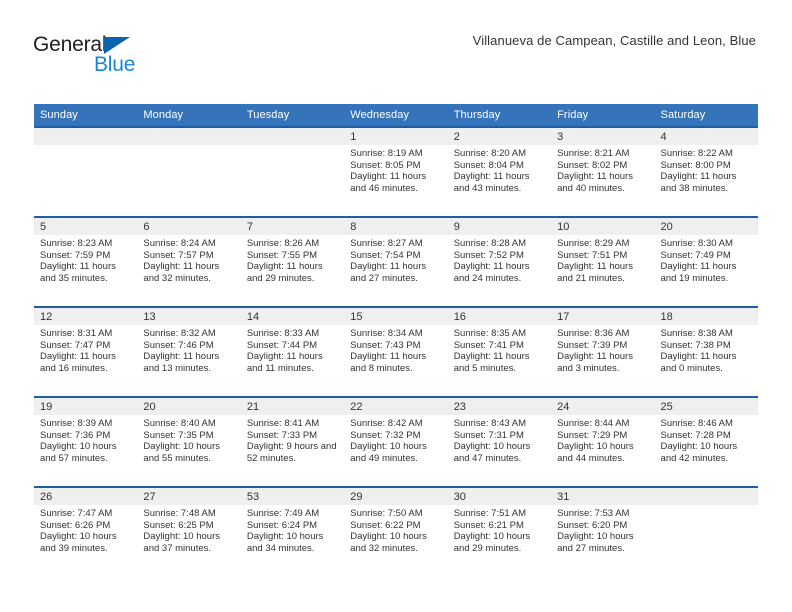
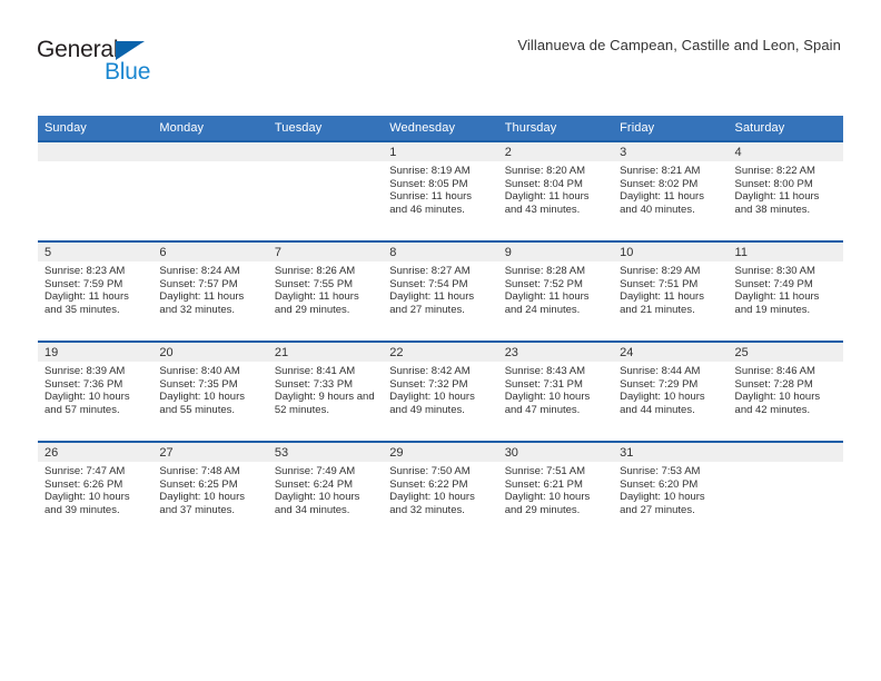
  General
  Blue
- Villanueva de Campean, Castille and Leon, Blue
+ Villanueva de Campean, Castille and Leon, Spain
  Sunday	Monday	Tuesday	Wednesday	Thursday	Friday	Saturday
- 			1Sunrise: 8:19 AMSunset: 8:05 PMDaylight: 11 hours and 46 minutes.	2Sunrise: 8:20 AMSunset: 8:04 PMDaylight: 11 hours and 43 minutes.	3Sunrise: 8:21 AMSunset: 8:02 PMDaylight: 11 hours and 40 minutes.	4Sunrise: 8:22 AMSunset: 8:00 PMDaylight: 11 hours and 38 minutes.
+ 			1Sunrise: 8:19 AMSunset: 8:05 PMSunrise: 11 hours and 46 minutes.	2Sunrise: 8:20 AMSunset: 8:04 PMDaylight: 11 hours and 43 minutes.	3Sunrise: 8:21 AMSunset: 8:02 PMDaylight: 11 hours and 40 minutes.	4Sunrise: 8:22 AMSunset: 8:00 PMDaylight: 11 hours and 38 minutes.
- 5Sunrise: 8:23 AMSunset: 7:59 PMDaylight: 11 hours and 35 minutes.	6Sunrise: 8:24 AMSunset: 7:57 PMDaylight: 11 hours and 32 minutes.	7Sunrise: 8:26 AMSunset: 7:55 PMDaylight: 11 hours and 29 minutes.	8Sunrise: 8:27 AMSunset: 7:54 PMDaylight: 11 hours and 27 minutes.	9Sunrise: 8:28 AMSunset: 7:52 PMDaylight: 11 hours and 24 minutes.	10Sunrise: 8:29 AMSunset: 7:51 PMDaylight: 11 hours and 21 minutes.	20Sunrise: 8:30 AMSunset: 7:49 PMDaylight: 11 hours and 19 minutes.
+ 5Sunrise: 8:23 AMSunset: 7:59 PMDaylight: 11 hours and 35 minutes.	6Sunrise: 8:24 AMSunset: 7:57 PMDaylight: 11 hours and 32 minutes.	7Sunrise: 8:26 AMSunset: 7:55 PMDaylight: 11 hours and 29 minutes.	8Sunrise: 8:27 AMSunset: 7:54 PMDaylight: 11 hours and 27 minutes.	9Sunrise: 8:28 AMSunset: 7:52 PMDaylight: 11 hours and 24 minutes.	10Sunrise: 8:29 AMSunset: 7:51 PMDaylight: 11 hours and 21 minutes.	11Sunrise: 8:30 AMSunset: 7:49 PMDaylight: 11 hours and 19 minutes.
- 12Sunrise: 8:31 AMSunset: 7:47 PMDaylight: 11 hours and 16 minutes.	13Sunrise: 8:32 AMSunset: 7:46 PMDaylight: 11 hours and 13 minutes.	14Sunrise: 8:33 AMSunset: 7:44 PMDaylight: 11 hours and 11 minutes.	15Sunrise: 8:34 AMSunset: 7:43 PMDaylight: 11 hours and 8 minutes.	16Sunrise: 8:35 AMSunset: 7:41 PMDaylight: 11 hours and 5 minutes.	17Sunrise: 8:36 AMSunset: 7:39 PMDaylight: 11 hours and 3 minutes.	18Sunrise: 8:38 AMSunset: 7:38 PMDaylight: 11 hours and 0 minutes.
  19Sunrise: 8:39 AMSunset: 7:36 PMDaylight: 10 hours and 57 minutes.	20Sunrise: 8:40 AMSunset: 7:35 PMDaylight: 10 hours and 55 minutes.	21Sunrise: 8:41 AMSunset: 7:33 PMDaylight: 9 hours and 52 minutes.	22Sunrise: 8:42 AMSunset: 7:32 PMDaylight: 10 hours and 49 minutes.	23Sunrise: 8:43 AMSunset: 7:31 PMDaylight: 10 hours and 47 minutes.	24Sunrise: 8:44 AMSunset: 7:29 PMDaylight: 10 hours and 44 minutes.	25Sunrise: 8:46 AMSunset: 7:28 PMDaylight: 10 hours and 42 minutes.
  26Sunrise: 7:47 AMSunset: 6:26 PMDaylight: 10 hours and 39 minutes.	27Sunrise: 7:48 AMSunset: 6:25 PMDaylight: 10 hours and 37 minutes.	53Sunrise: 7:49 AMSunset: 6:24 PMDaylight: 10 hours and 34 minutes.	29Sunrise: 7:50 AMSunset: 6:22 PMDaylight: 10 hours and 32 minutes.	30Sunrise: 7:51 AMSunset: 6:21 PMDaylight: 10 hours and 29 minutes.	31Sunrise: 7:53 AMSunset: 6:20 PMDaylight: 10 hours and 27 minutes.
